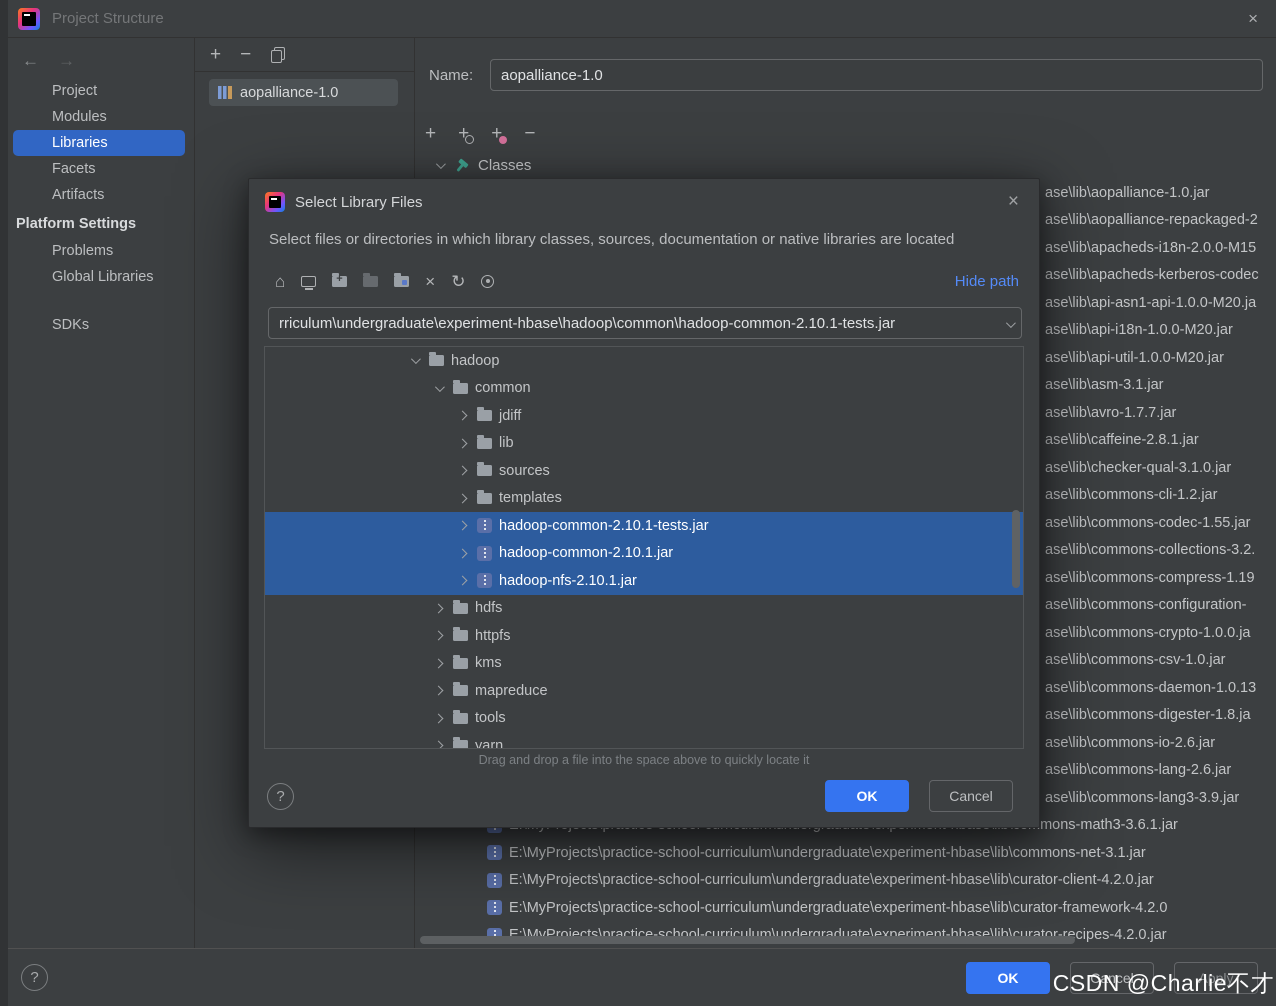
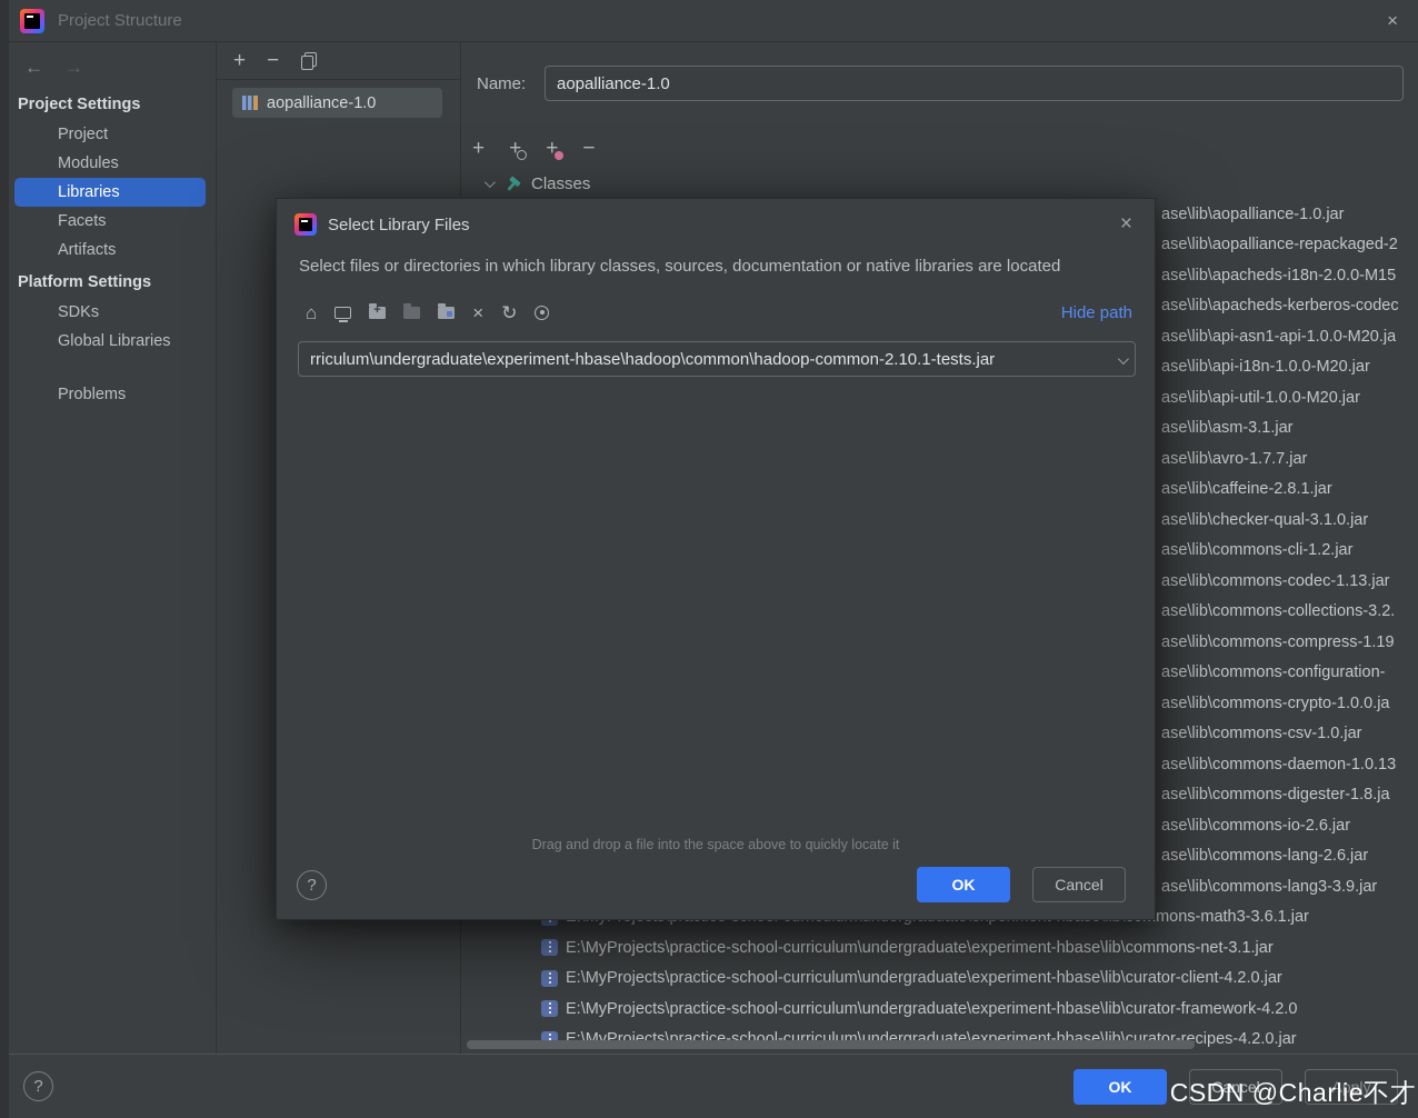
  Project Structure
  ×
  ←
  →
+ Project Settings
  Project
  Modules
  Libraries
  Facets
  Artifacts
  Platform Settings
- Problems
+ SDKs
  Global Libraries
- SDKs
+ Problems
  +
  −
  aopalliance-1.0
  Name:
  aopalliance-1.0
  +
  +
  +
  −
  Classes
  ase\lib\aopalliance-1.0.jar
  ase\lib\aopalliance-repackaged-2
  ase\lib\apacheds-i18n-2.0.0-M15
  ase\lib\apacheds-kerberos-codec
  ase\lib\api-asn1-api-1.0.0-M20.ja
  ase\lib\api-i18n-1.0.0-M20.jar
  ase\lib\api-util-1.0.0-M20.jar
  ase\lib\asm-3.1.jar
  ase\lib\avro-1.7.7.jar
  ase\lib\caffeine-2.8.1.jar
  ase\lib\checker-qual-3.1.0.jar
  ase\lib\commons-cli-1.2.jar
- ase\lib\commons-codec-1.55.jar
+ ase\lib\commons-codec-1.13.jar
  ase\lib\commons-collections-3.2.
  ase\lib\commons-compress-1.19
  ase\lib\commons-configuration-
  ase\lib\commons-crypto-1.0.0.ja
  ase\lib\commons-csv-1.0.jar
  ase\lib\commons-daemon-1.0.13
  ase\lib\commons-digester-1.8.ja
  ase\lib\commons-io-2.6.jar
  ase\lib\commons-lang-2.6.jar
  ase\lib\commons-lang3-3.9.jar
  E:\MyProjects\practice-school-curriculum\undergraduate\experiment-hbase\lib\commons-net-3.1.jar
  E:\MyProjects\practice-school-curriculum\undergraduate\experiment-hbase\lib\curator-client-4.2.0.jar
  E:\MyProjects\practice-school-curriculum\undergraduate\experiment-hbase\lib\curator-framework-4.2.0
  ?
  OK
  Cancel
  Apply
  Select Library Files
  ×
  Select files or directories in which library classes, sources, documentation or native libraries are located
  ⌂
  ×
  ↻
  Hide path
  rriculum\undergraduate\experiment-hbase\hadoop\common\hadoop-common-2.10.1-tests.jar
- hadoop
- common
- jdiff
- lib
- sources
- templates
- hadoop-common-2.10.1-tests.jar
- hadoop-common-2.10.1.jar
- hadoop-nfs-2.10.1.jar
- hdfs
- httpfs
- kms
- mapreduce
- tools
- yarn
  Drag and drop a file into the space above to quickly locate it
  ?
  OK
  Cancel
  CSDN @Charlie不才
